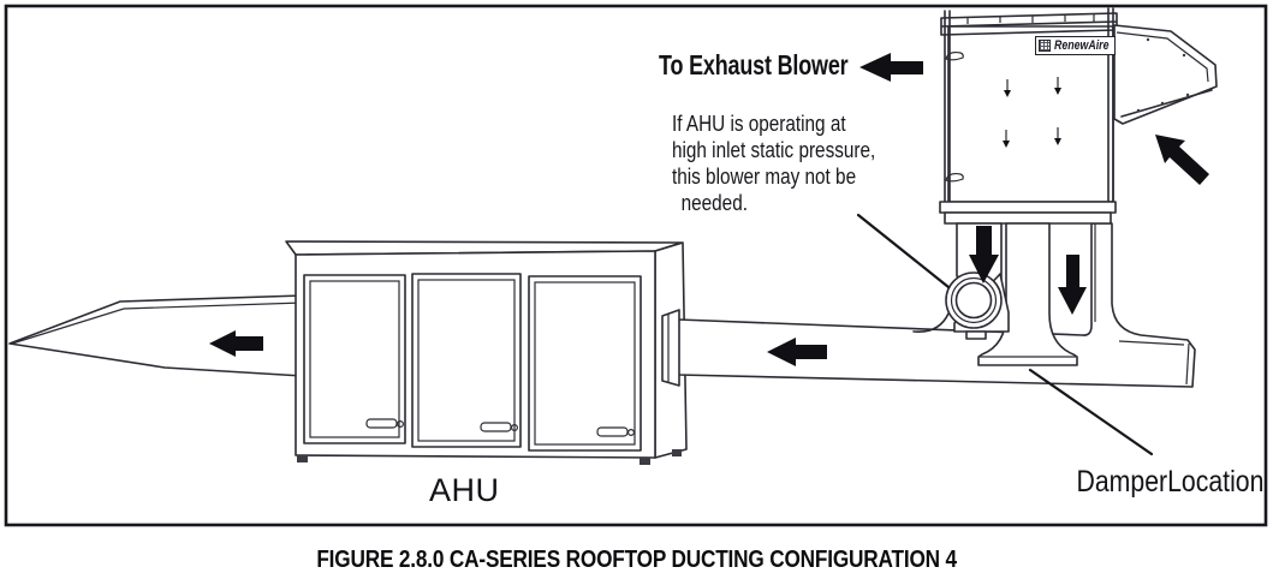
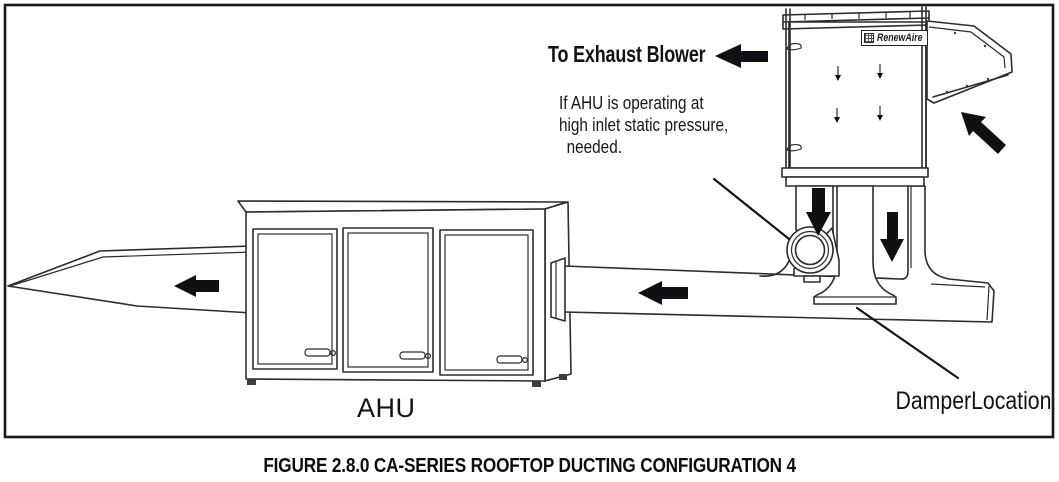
  To Exhaust Blower
  If AHU is operating at
  high inlet static pressure,
- this blower may not be
  needed.
  AHU
  DamperLocation
  RenewAire
  FIGURE 2.8.0 CA-SERIES ROOFTOP DUCTING CONFIGURATION 4
